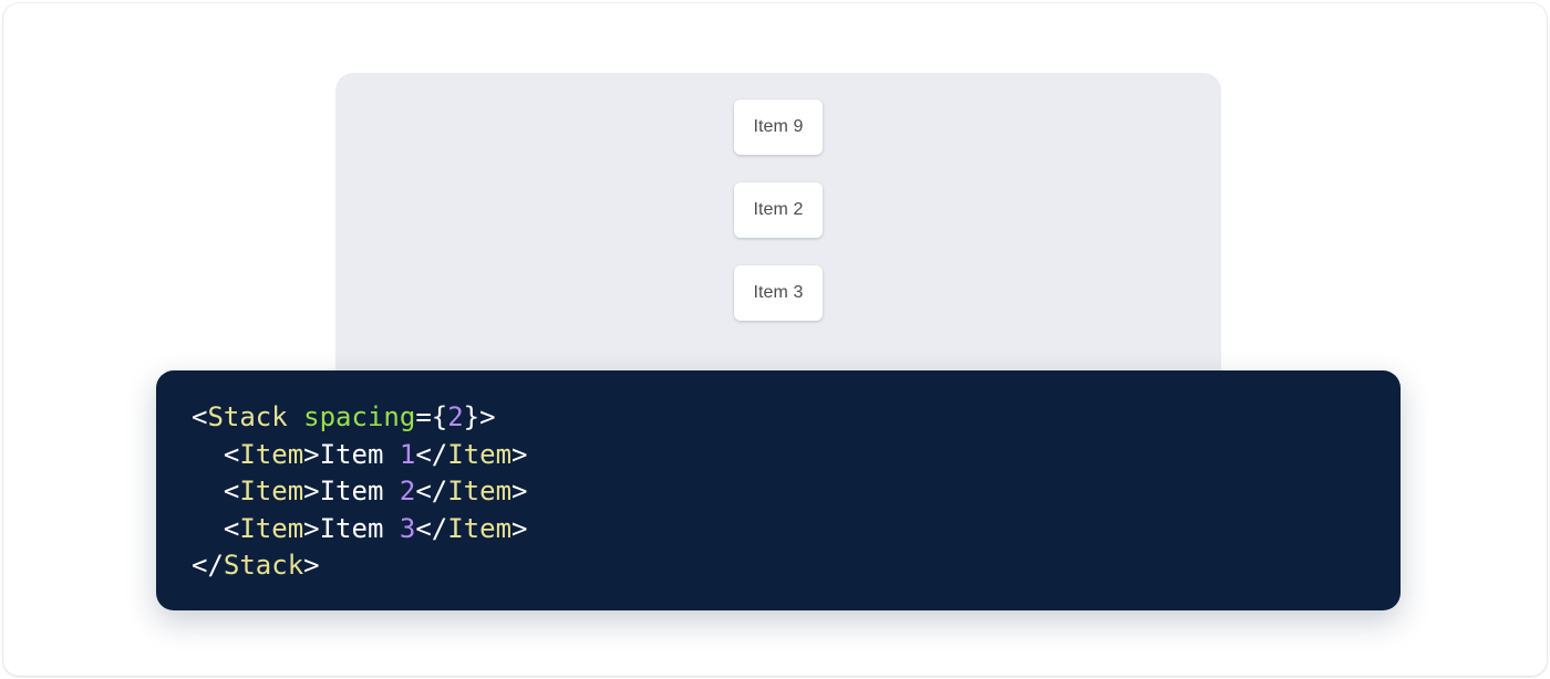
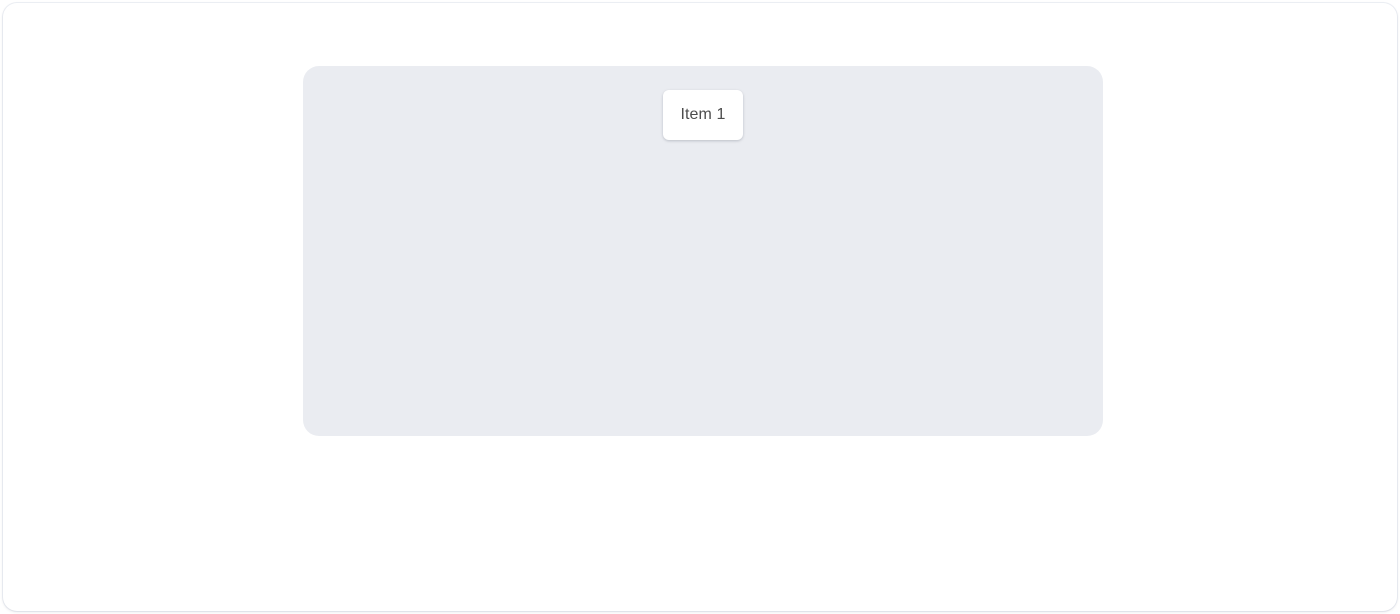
- Item 9
+ Item 1
- Item 2
- Item 3
- <Stack spacing={2}> <Item>Item 1</Item> <Item>Item 2</Item> <Item>Item 3</Item> </Stack>
